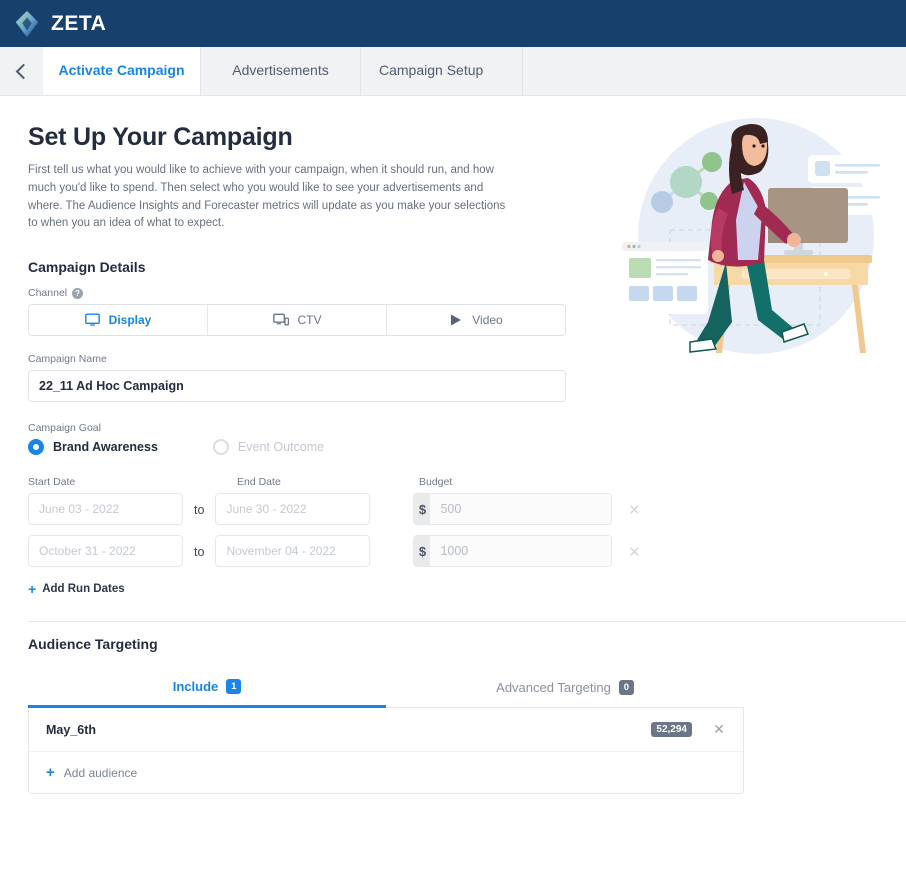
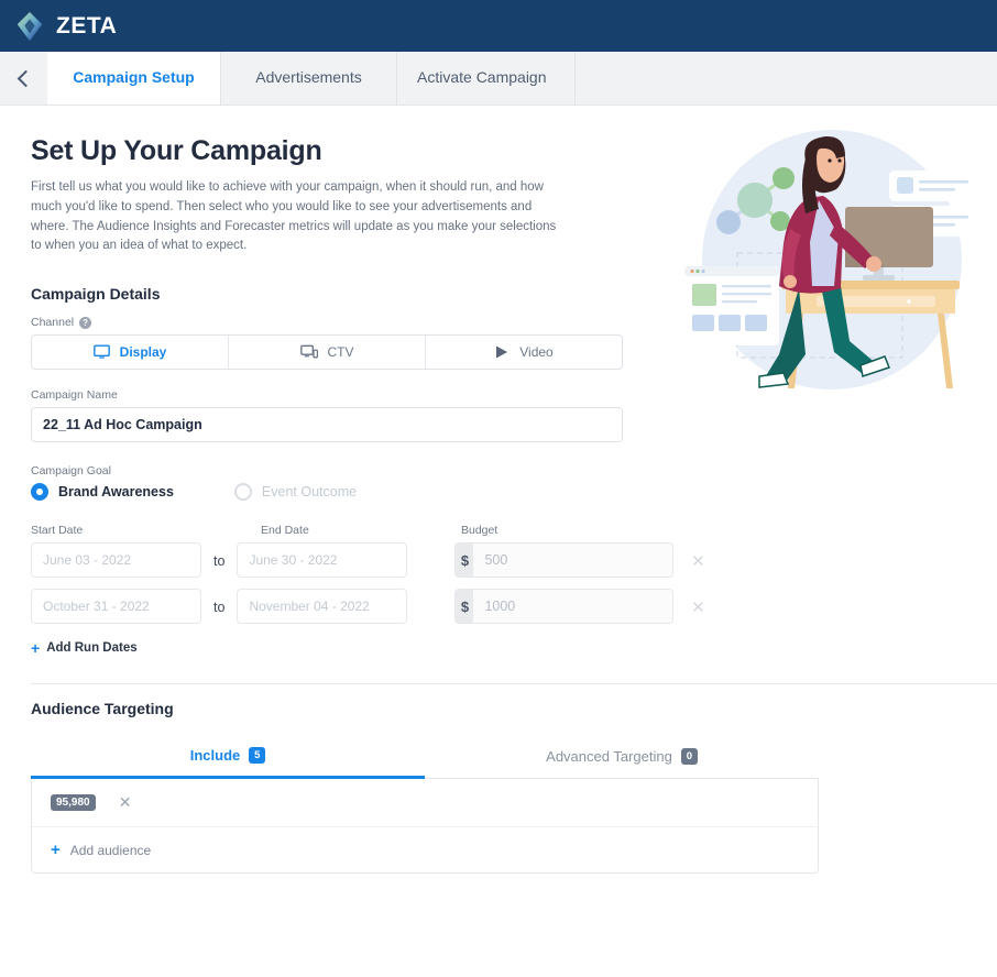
  ZETA
- Activate Campaign
+ Campaign Setup
  Advertisements
- Campaign Setup
+ Activate Campaign
  Set Up Your Campaign
  First tell us what you would like to achieve with your campaign, when it should run, and how much you'd like to spend. Then select who you would like to see your advertisements and where. The Audience Insights and Forecaster metrics will update as you make your selections to when you an idea of what to expect.
  Campaign Details
  Channel
  ?
  Display
  CTV
  Video
  Campaign Name
  22_11 Ad Hoc Campaign
  Campaign Goal
  Brand Awareness
  Event Outcome
  Start Date
  End Date
  Budget
  June 03 - 2022
  to
  June 30 - 2022
  $
  500
  ✕
  October 31 - 2022
  to
  November 04 - 2022
  $
  1000
  ✕
  +
  Add Run Dates
  Audience Targeting
  Include
- 1
+ 5
  Advanced Targeting
  0
- May_6th
- 52,294
+ 95,980
  ✕
  +
  Add audience
